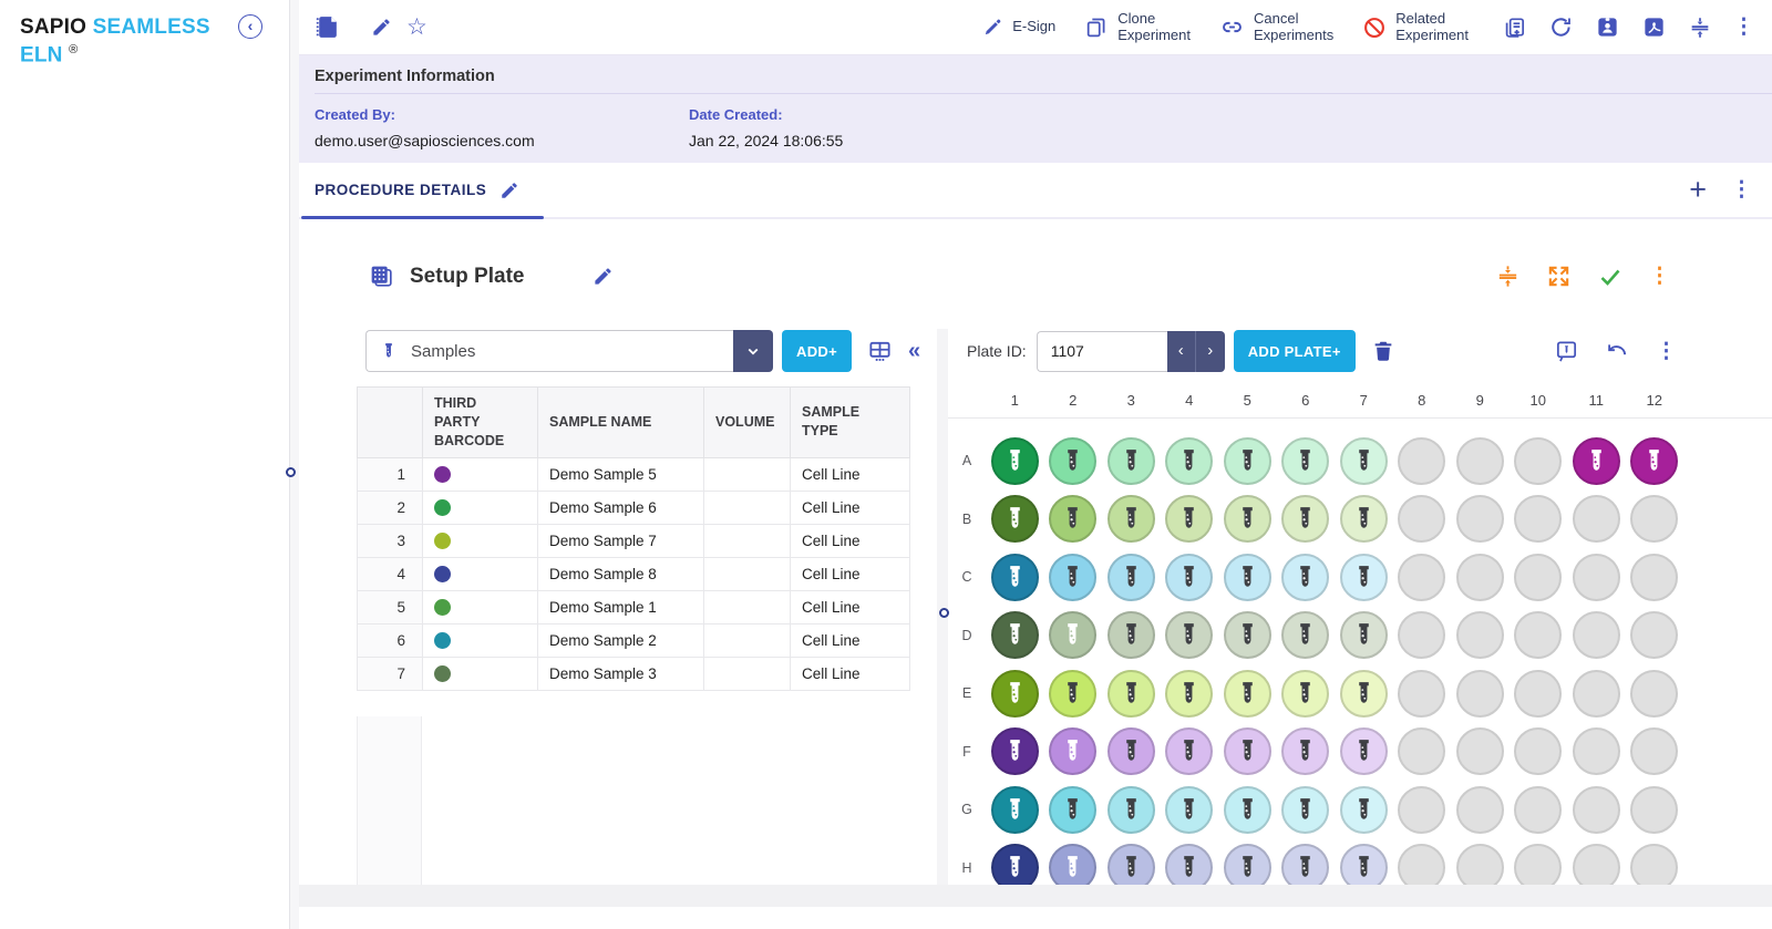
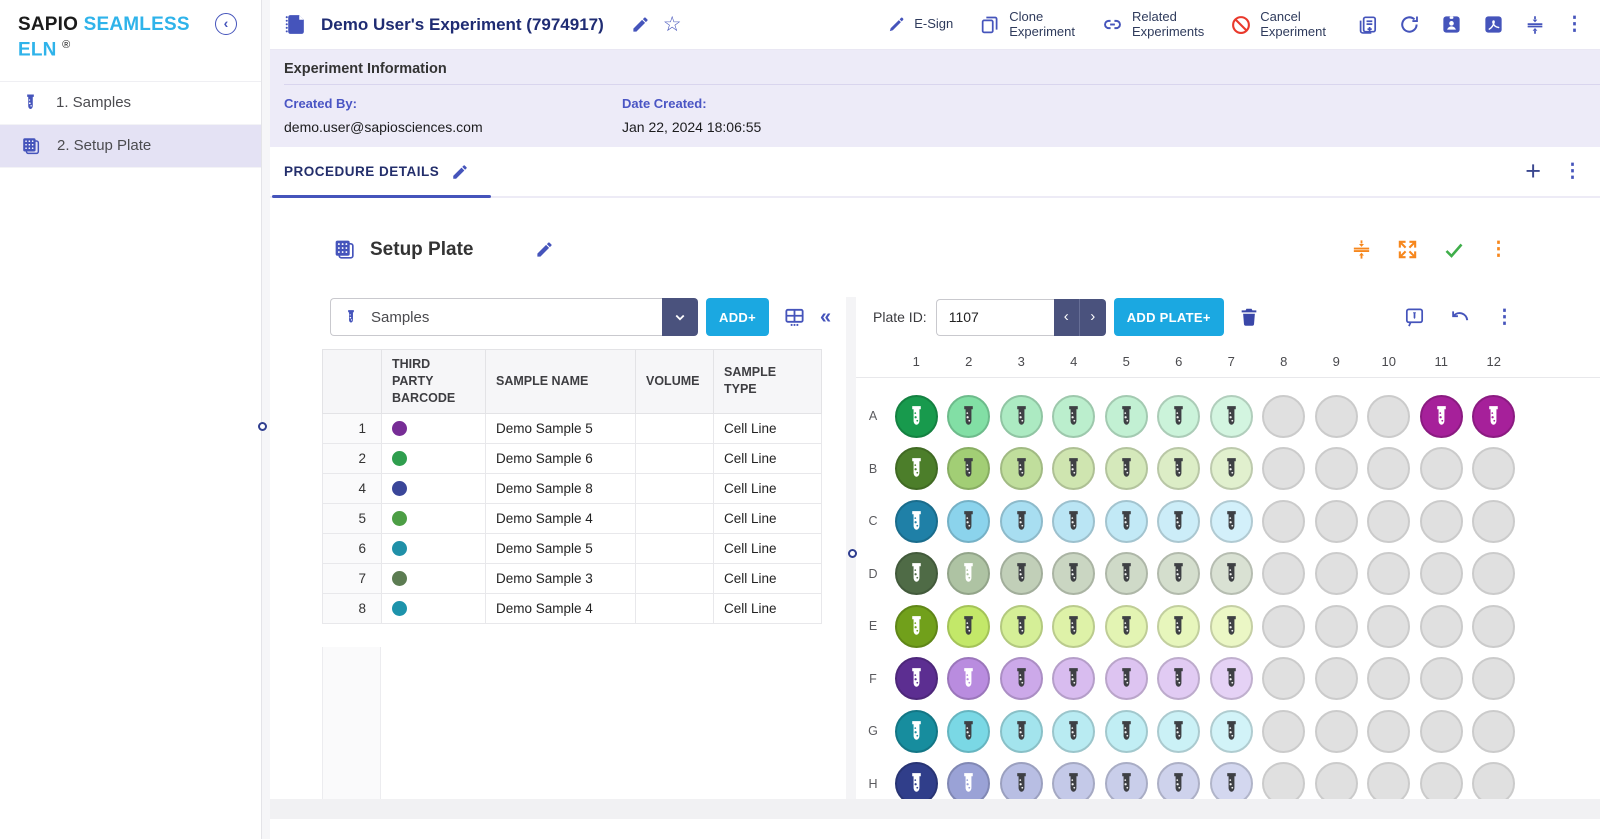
  SAPIO SEAMLESS
  ELN ®
  ‹
+ 1. Samples
+ 2. Setup Plate
+ Demo User's Experiment (7974917)
  ☆
  E-Sign
  Clone
  Experiment
- Cancel
+ Related
  Experiments
- Related
+ Cancel
  Experiment
  ⋮
  Experiment Information
  Created By:
  demo.user@sapiosciences.com
  Date Created:
  Jan 22, 2024 18:06:55
  PROCEDURE DETAILS
  +
  ⋮
  Setup Plate
  ⋮
  Samples
  ADD+
  «
  	THIRD PARTY BARCODE	SAMPLE NAME	VOLUME	SAMPLE TYPE
  1		Demo Sample 5		Cell Line
  2		Demo Sample 6		Cell Line
- 3		Demo Sample 7		Cell Line
  4		Demo Sample 8		Cell Line
- 5		Demo Sample 1		Cell Line
+ 5		Demo Sample 4		Cell Line
- 6		Demo Sample 2		Cell Line
+ 6		Demo Sample 5		Cell Line
  7		Demo Sample 3		Cell Line
+ 8		Demo Sample 4		Cell Line
  Plate ID:
  1107
  ‹
  ›
  ADD PLATE+
  ⋮
  1
  2
  3
  4
  5
  6
  7
  8
  9
  10
  11
  12
  A
  B
  C
  D
  E
  F
  G
  H
